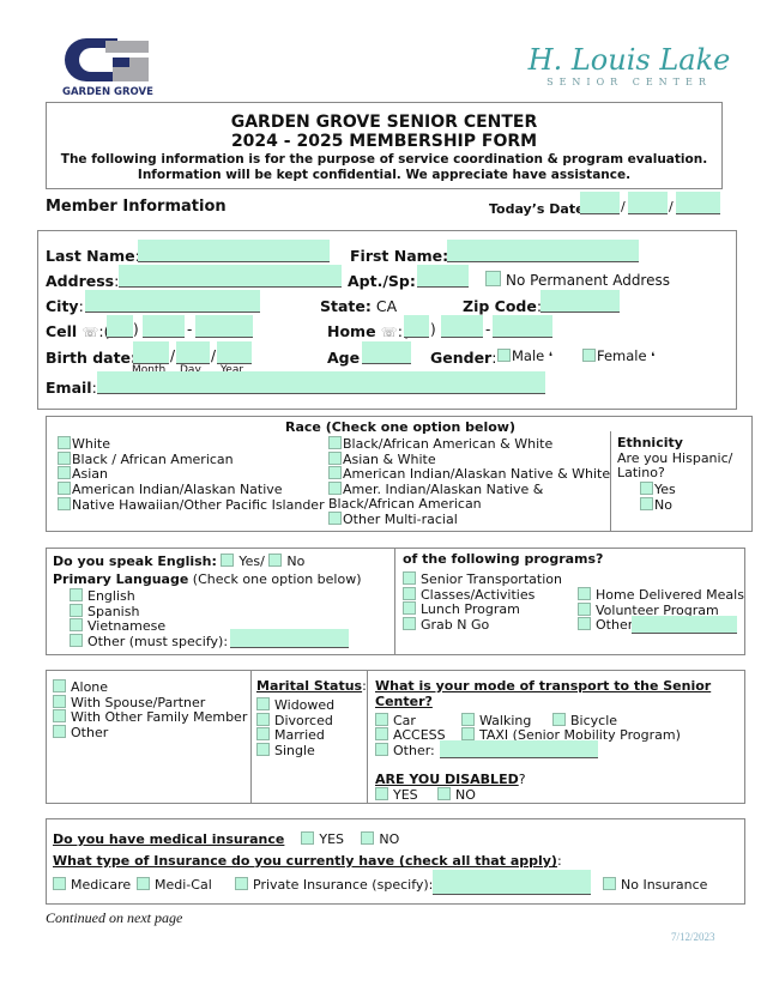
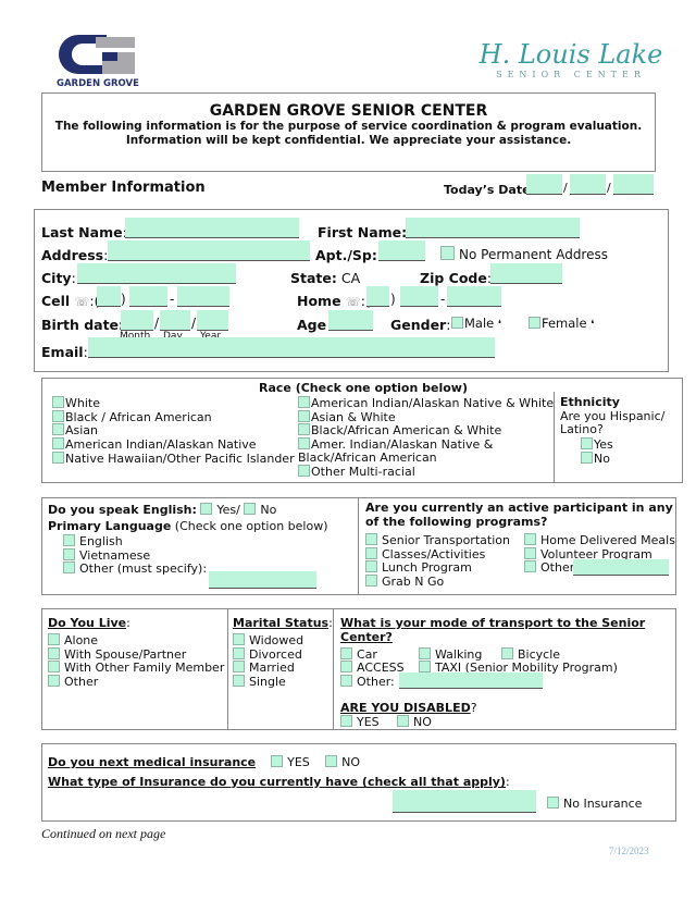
  GARDEN GROVE
  H. Louis Lake
  SENIOR CENTER
  GARDEN GROVE SENIOR CENTER
- 2024 - 2025 MEMBERSHIP FORM
  The following information is for the purpose of service coordination & program evaluation.
- Information will be kept confidential. We appreciate have assistance.
+ Information will be kept confidential. We appreciate your assistance.
  Member Information
  Today’s Dat
  /
  /
  Last Name
  First Name:
  Address:
  Apt./Sp:
  No Permanent Address
  City:
  State: CA
  Zip Code:
  Cell ☏:
  )
  -
  Home ☏:
  )
  -
  Birth date
  /
  /
  Month
  Day
  Year
  Age
  Gender:
  Male ❛
  Female ❛
  Email:
  Race (Check one option below)
  White
  Black / African American
  Asian
  American Indian/Alaskan Native
  Native Hawaiian/Other Pacific Islander
- Black/African American & White
+ American Indian/Alaskan Native & White
  Asian & White
- American Indian/Alaskan Native & White
+ Black/African American & White
  Amer. Indian/Alaskan Native &
  Black/African American
  Other Multi-racial
  Ethnicity
  Are you Hispanic/
  Latino?
  Yes
  No
  Do you speak English: Yes/ No
  Primary Language (Check one option below)
  English
- Spanish
  Vietnamese
  Other (must specify):
+ Are you currently an active participant in any
  of the following programs?
  Senior Transportation
  Classes/Activities
  Lunch Program
  Grab N Go
  Home Delivered Meals
  Volunteer Program
  Other
+ Do You Live:
  Alone
  With Spouse/Partner
  With Other Family Member
  Other
  Marital Status:
  Widowed
  Divorced
  Married
  Single
  What is your mode of transport to the Senior
  Center?
  Car Walking Bicycle
  ACCESS TAXI (Senior Mobility Program)
  Other:
  ARE YOU DISABLED?
  YES NO
- Do you have medical insurance YES NO
+ Do you next medical insurance YES NO
  What type of Insurance do you currently have (check all that apply):
- Medicare Medi-Cal Private Insurance (specify):
  No Insurance
  Continued on next page
  7/12/2023
